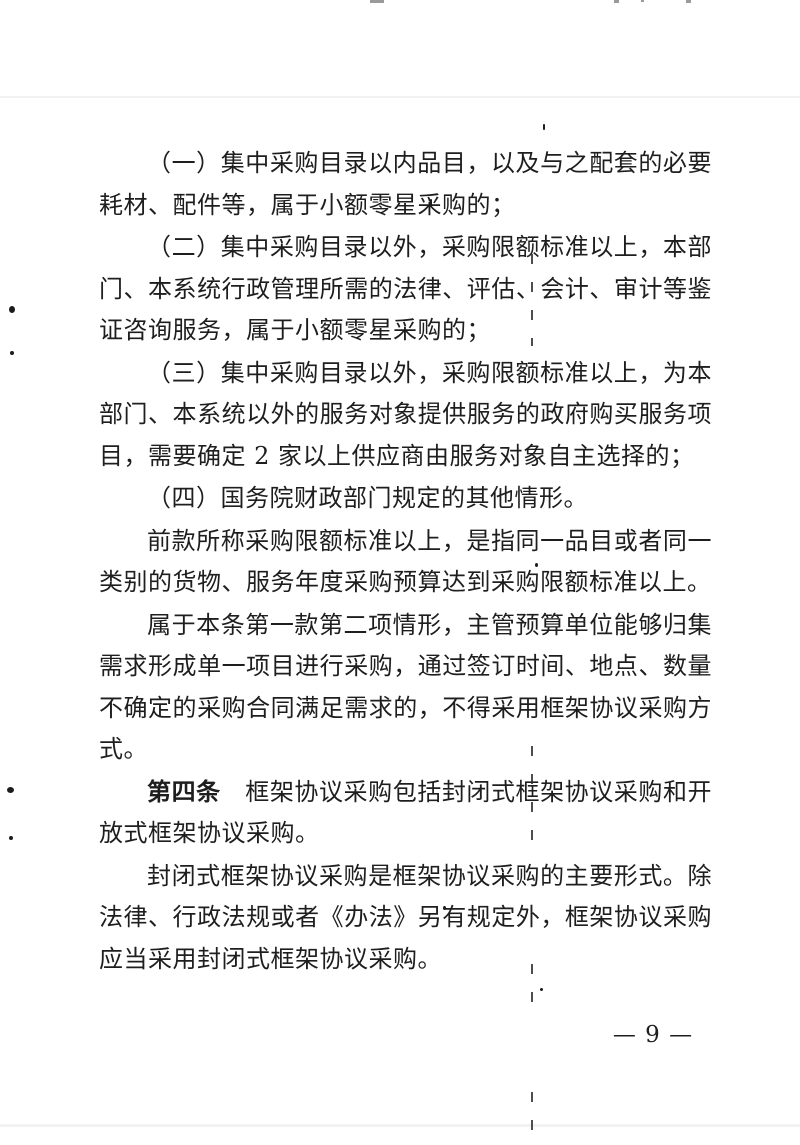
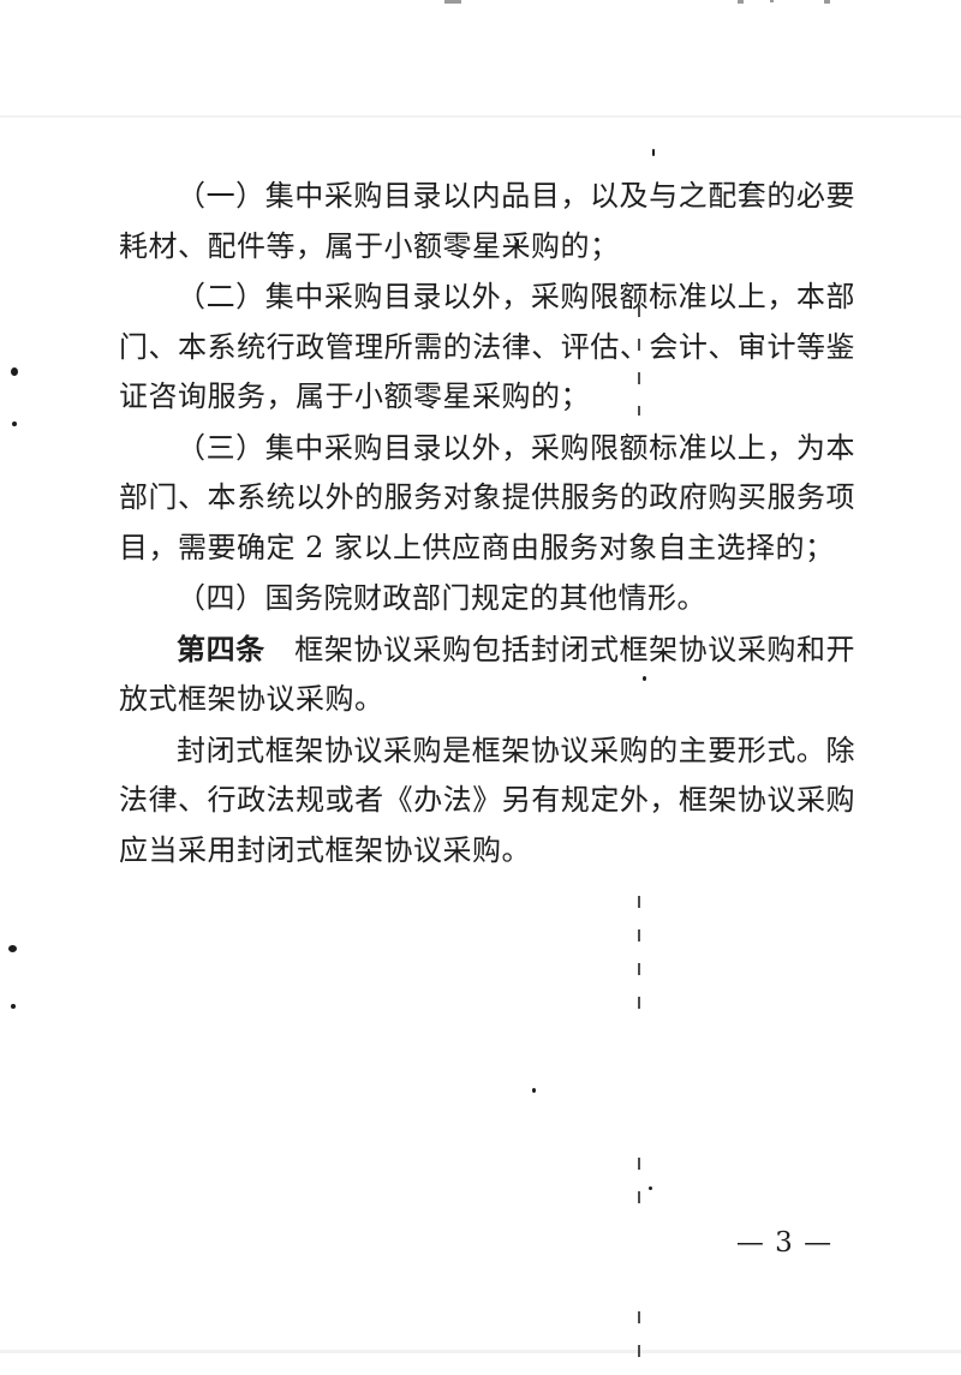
  （一）集中采购目录以内品目，以及与之配套的必要耗材、配件等，属于小额零星购的；
  （二）集中采购目录以外，采购限额标准以上，本部门、本系统行政管理所需的法律、评估、会计、审计等鉴证咨询服务，属于小额零星采购的；
  （三）集中采购目录以外，采购限额标准以上，为本部门、本系统以外的服务对象提供服务的政府购买服务项目，需要确定 2 家以上供应商由服务对象自主选择的；
  （四）国务院财政部门规定的其他情形。
- 前款所称采购限额标准以上，是指同一品目或者同一类别的货物、服务年度采购预算达到采购限额标准以上。
- 属于本条第一款第二项情形，主管预算单位能够归集需求形成单一项目进行采购，通过签订时间、地点、数量不确定的采购合同满足需求的，不得采用框架协议采购方式。
  第四条 框架协议采购包括封闭式框架协议采购和开放式框架协议采购。
  封闭式框架协议采购是框架协议采购的主要形式。除法律、行政法规或者《办法》另有规定外，框架协议采购应当采用封闭式框架协议采购。
- — 9 —
+ — 3 —
